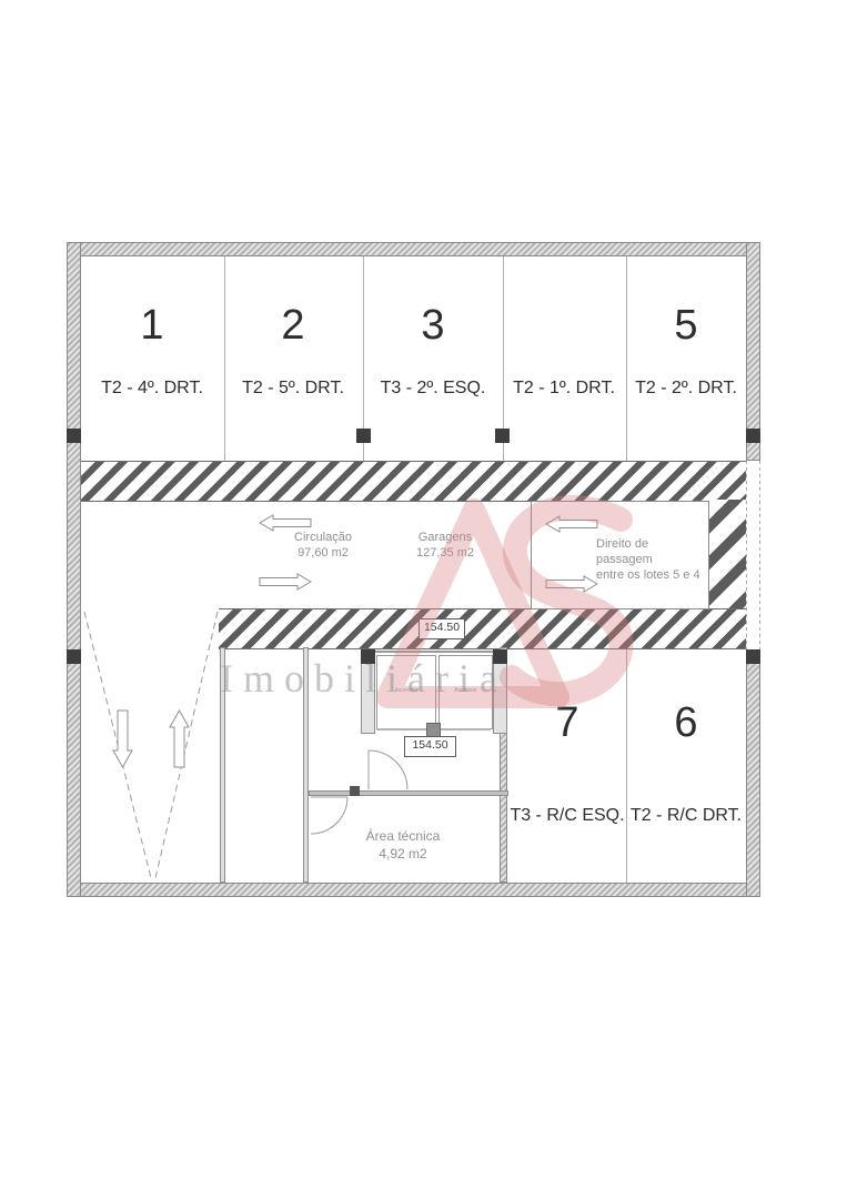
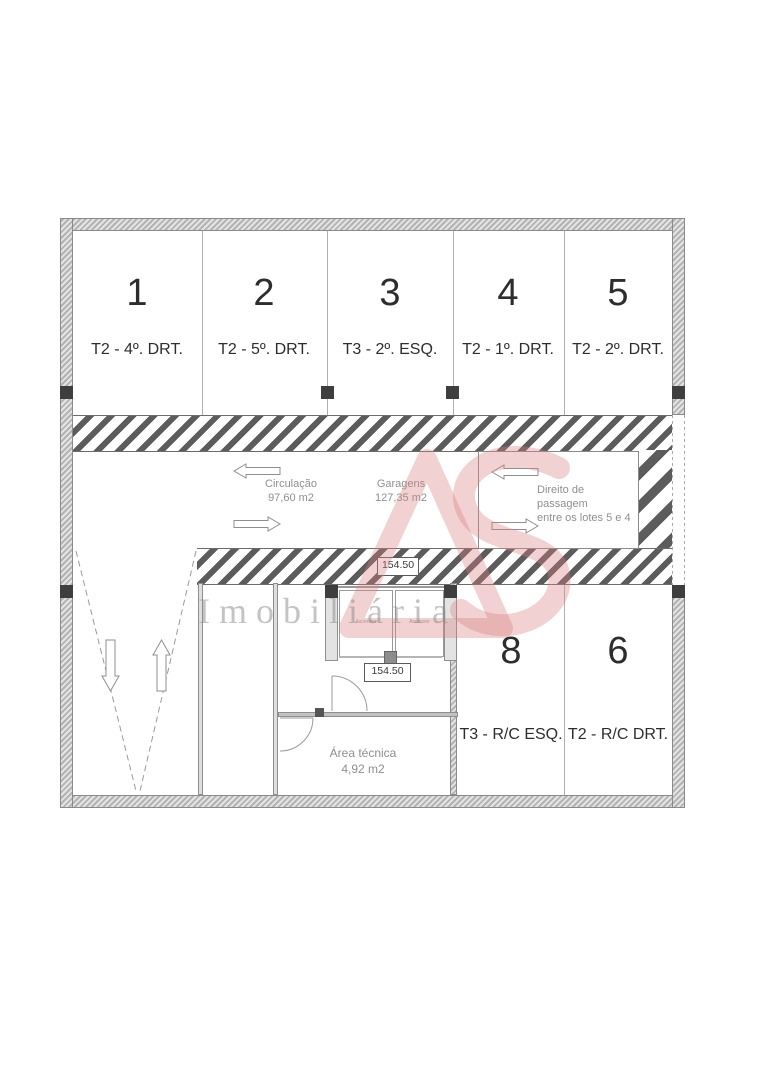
  1
  T2 - 4º. DRT.
  2
  T2 - 5º. DRT.
  3
  T3 - 2º. ESQ.
+ 4
  T2 - 1º. DRT.
  5
  T2 - 2º. DRT.
  Circulação
  97,60 m2
  Garagens
  127,35 m2
  Direito de passagem
  entre os lotes 5 e 4
  154.50
  154.50
  Área técnica
  4,92 m2
- 7
+ 8
  T3 - R/C ESQ.
  6
  T2 - R/C DRT.
  Imobiliária
